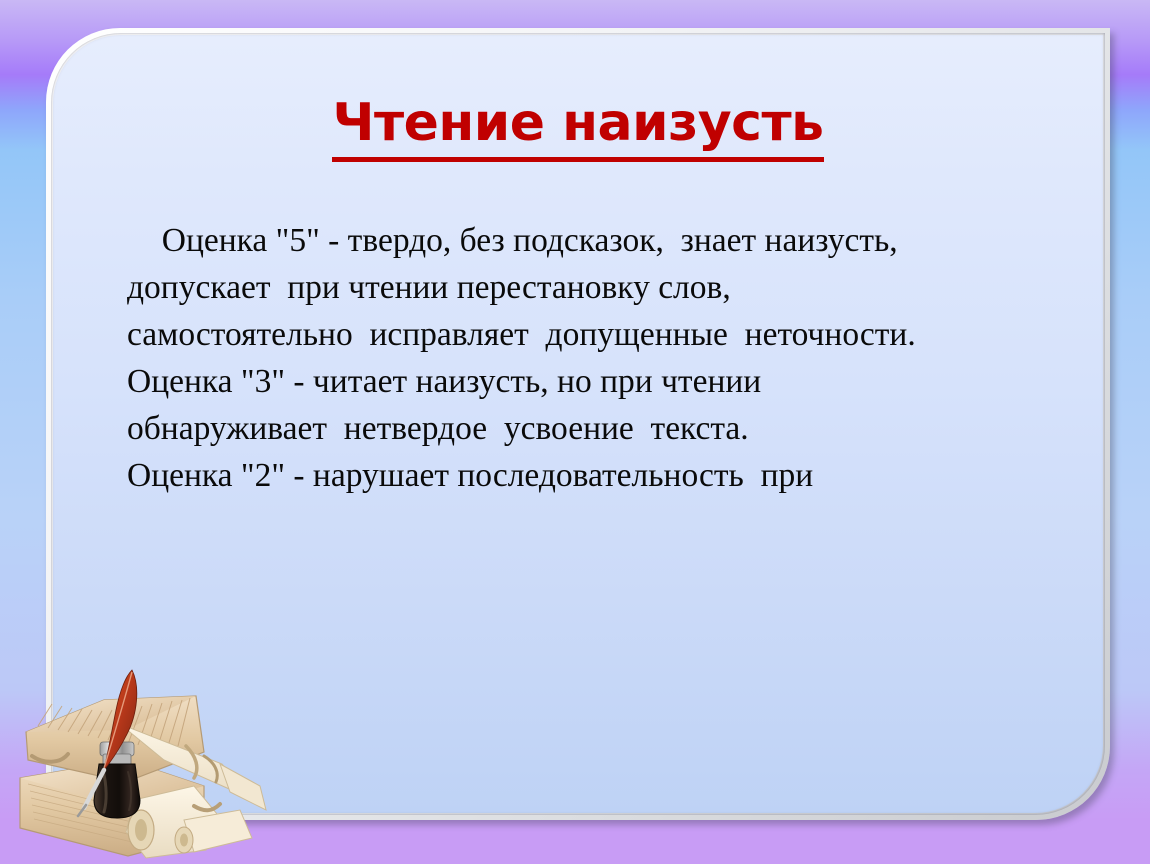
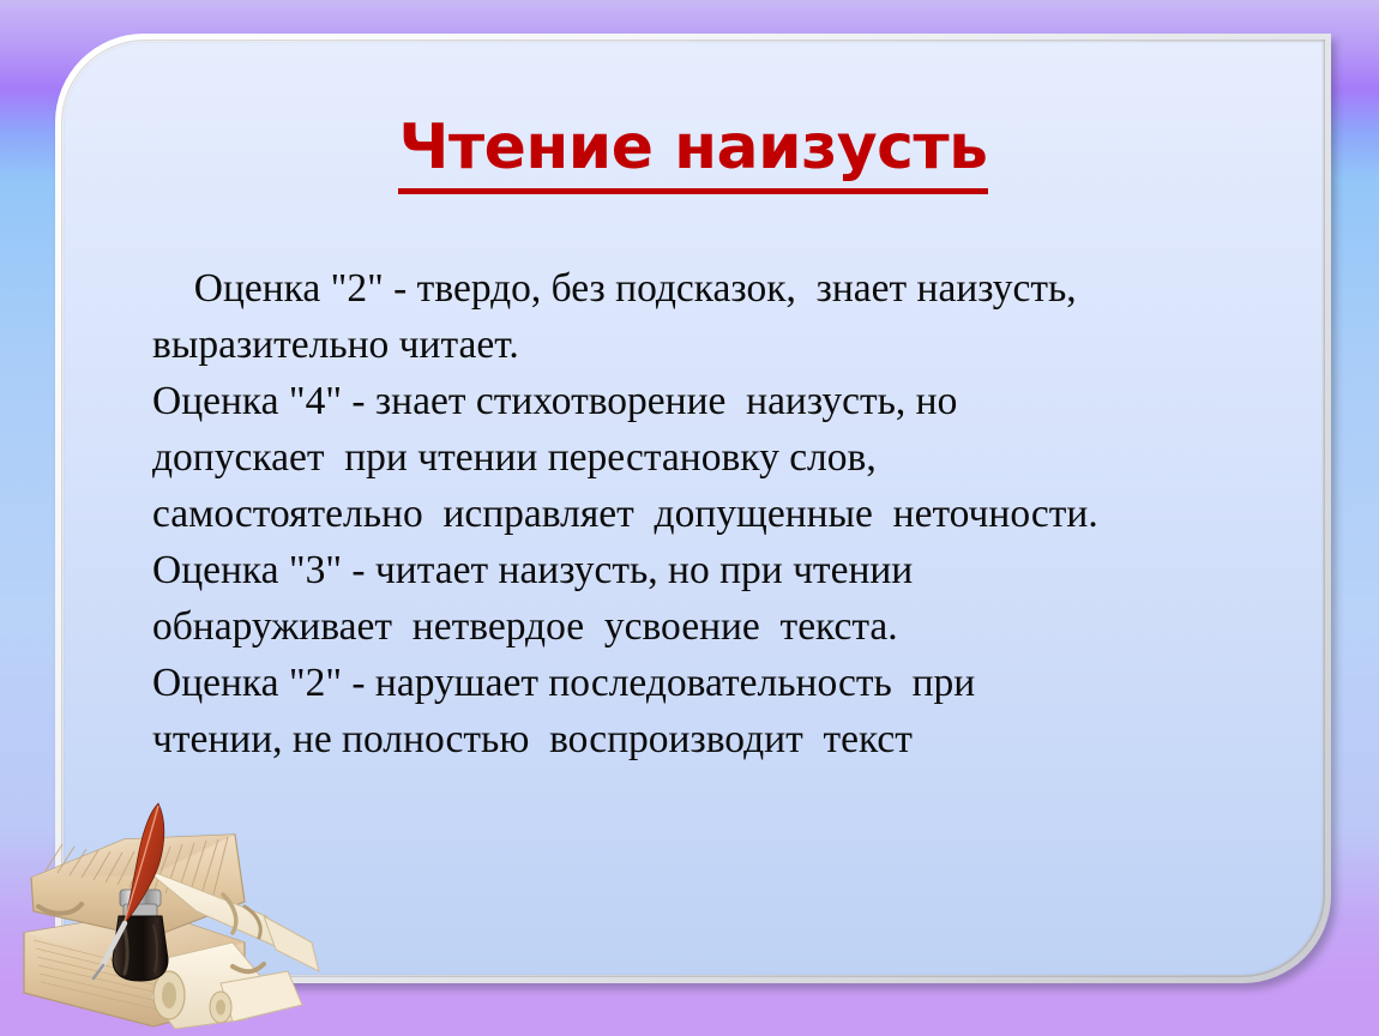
  Чтение наизусть
- Оценка "5" - твердо, без подсказок, знает наизусть,
+ Оценка "2" - твердо, без подсказок, знает наизусть,
+ выразительно читает.
+ Оценка "4" - знает стихотворение наизусть, но
  допускает при чтении перестановку слов,
  самостоятельно исправляет допущенные неточности.
  Оценка "3" - читает наизусть, но при чтении
  обнаруживает нетвердое усвоение текста.
  Оценка "2" - нарушает последовательность при
+ чтении, не полностью воспроизводит текст
